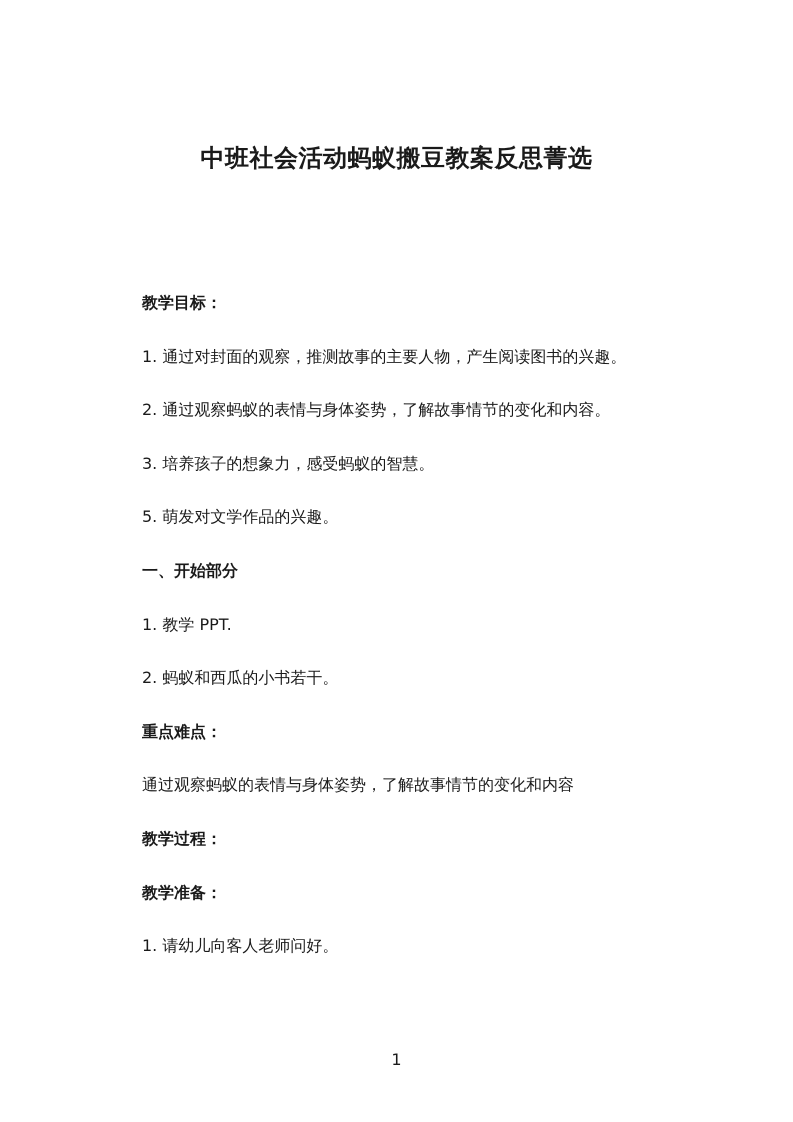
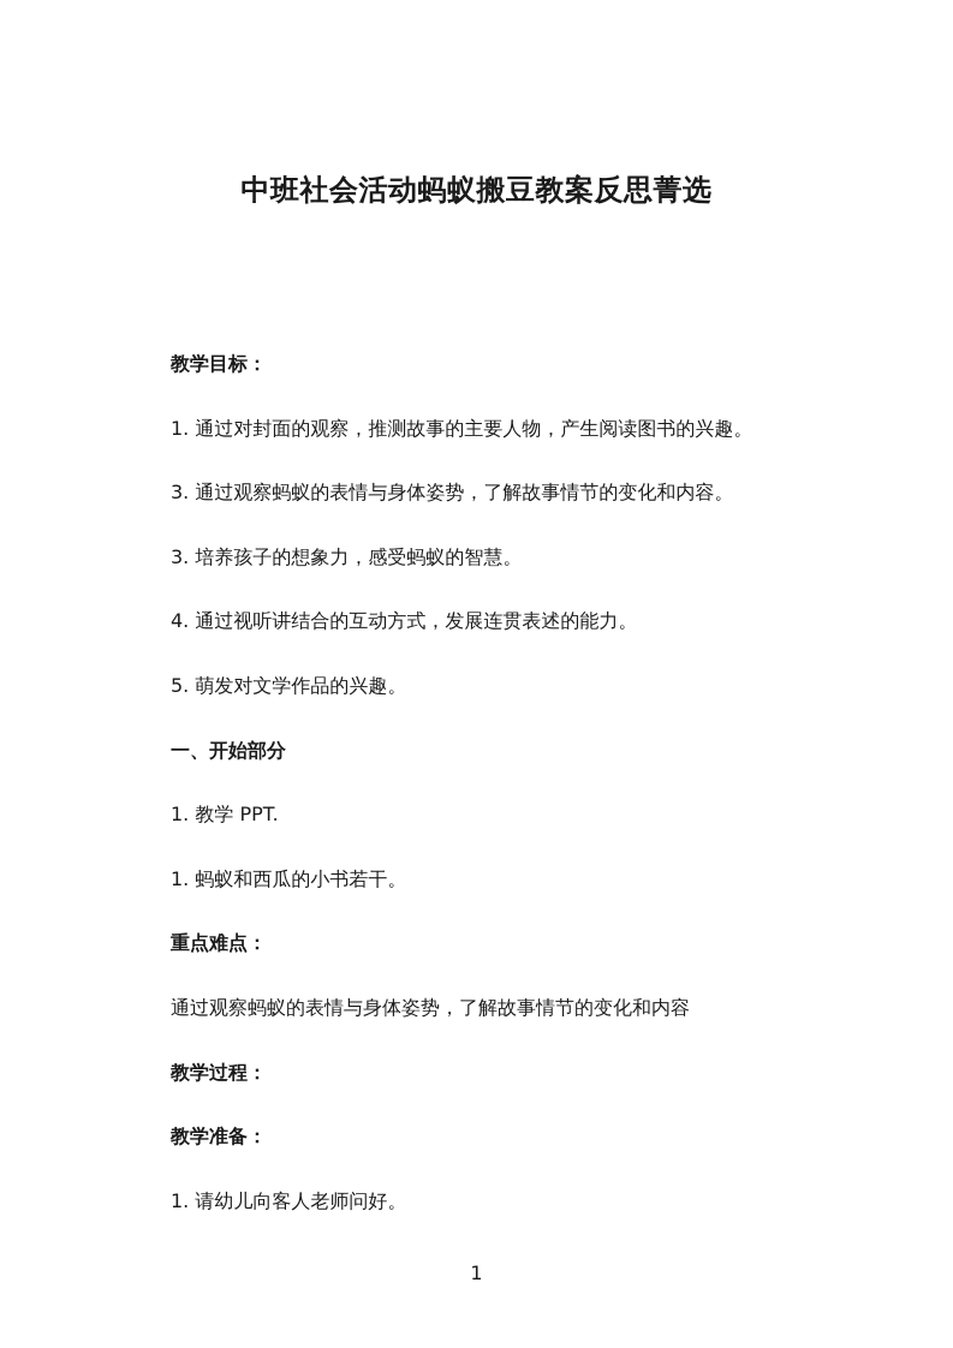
  中班社会活动蚂蚁搬豆教案反思菁选
  教学目标：
  1. 通过对封面的观察，推测故事的主要人物，产生阅读图书的兴趣。
- 2. 通过观察蚂蚁的表情与身体姿势，了解故事情节的变化和内容。
+ 3. 通过观察蚂蚁的表情与身体姿势，了解故事情节的变化和内容。
  3. 培养孩子的想象力，感受蚂蚁的智慧。
+ 4. 通过视听讲结合的互动方式，发展连贯表述的能力。
  5. 萌发对文学作品的兴趣。
  一、开始部分
  1. 教学 PPT.
- 2. 蚂蚁和西瓜的小书若干。
+ 1. 蚂蚁和西瓜的小书若干。
  重点难点：
  通过观察蚂蚁的表情与身体姿势，了解故事情节的变化和内容
  教学过程：
  教学准备：
  1. 请幼儿向客人老师问好。
  1
